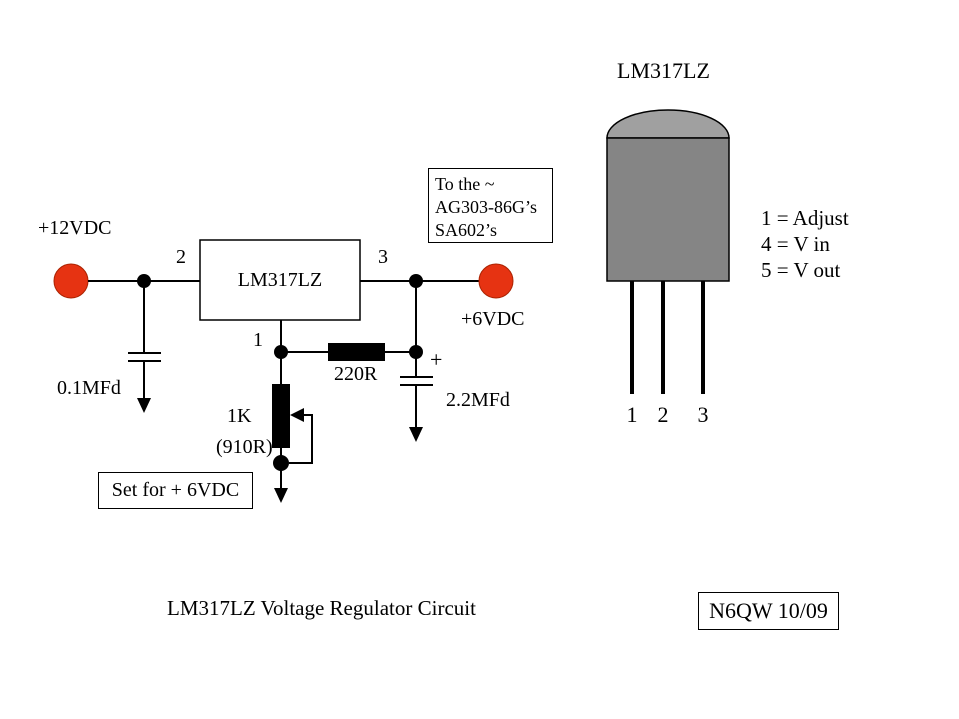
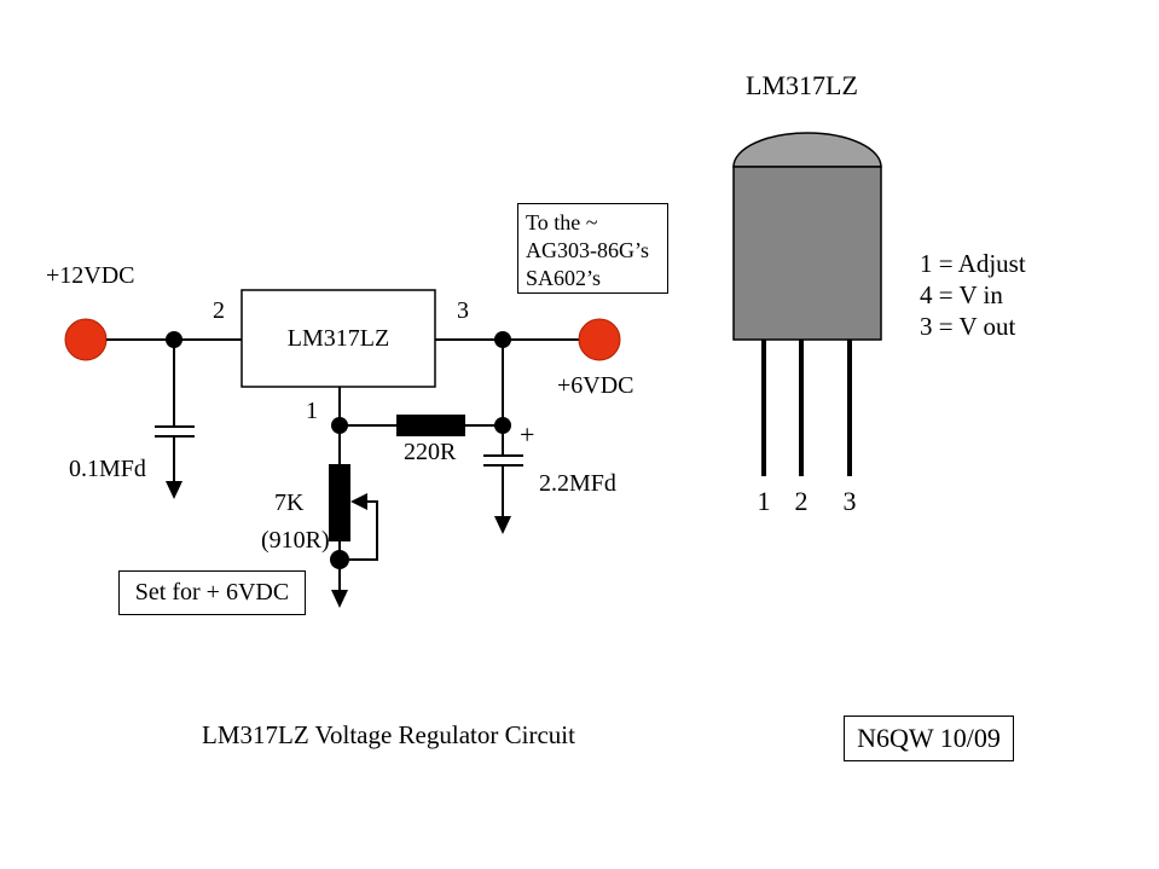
  +12VDC
  0.1MFd
  2
  3
  1
  LM317LZ
  To the ~
  AG303-86G’s
  SA602’s
  +6VDC
  220R
  +
  2.2MFd
- 1K
+ 7K
  (910R)
  Set for + 6VDC
  LM317LZ
  1 = Adjust
  4 = V in
- 5 = V out
+ 3 = V out
  1
  2
  3
  LM317LZ Voltage Regulator Circuit
  N6QW 10/09
